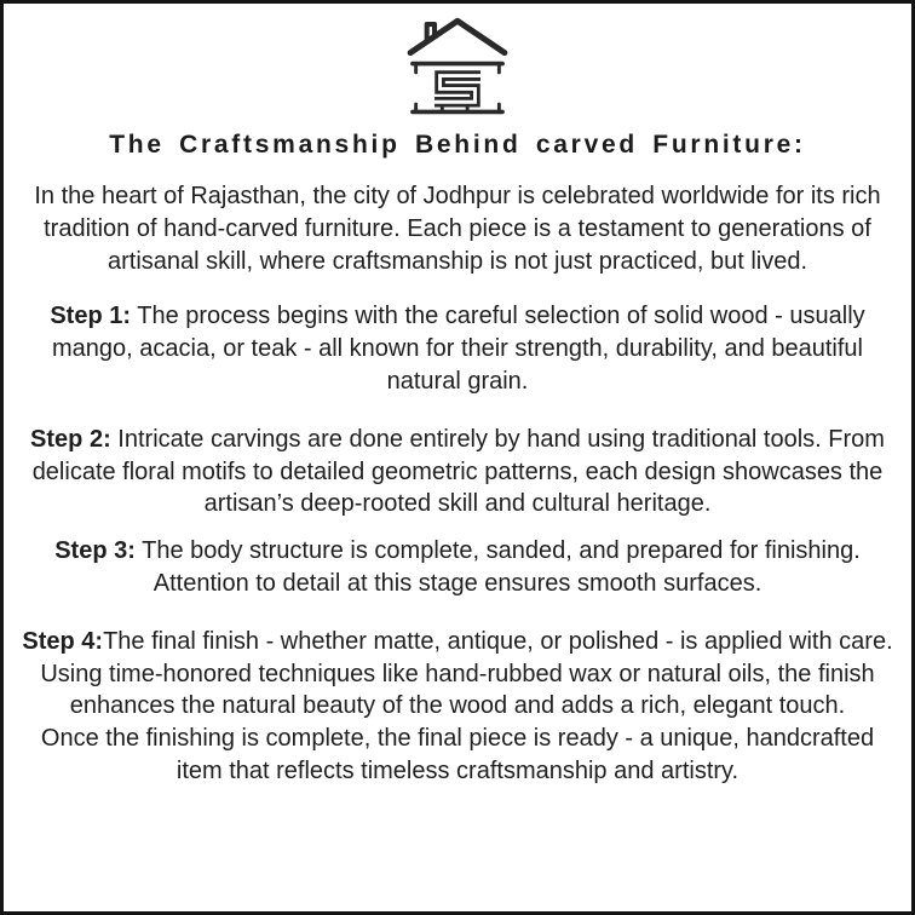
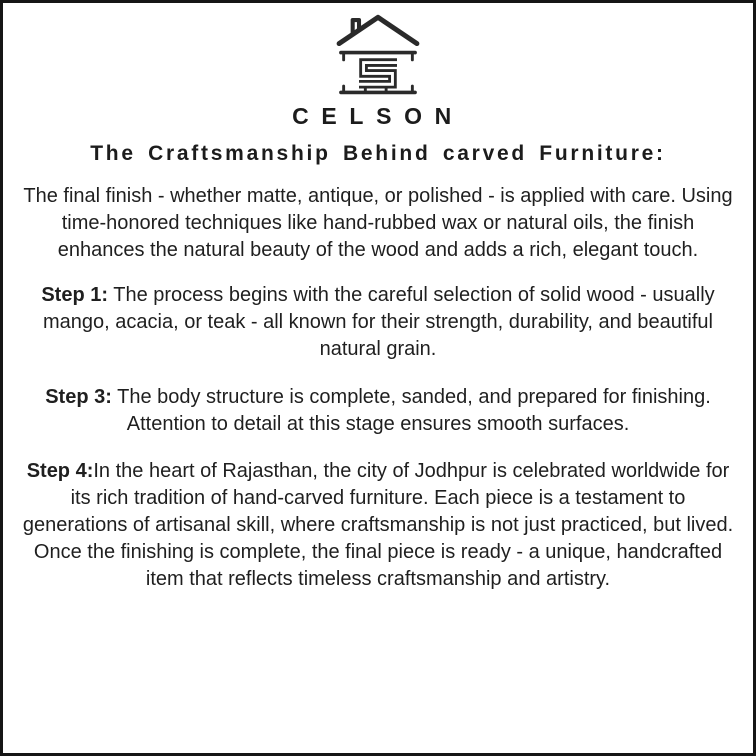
+ CELSON
  The Craftsmanship Behind carved Furniture:
- In the heart of Rajasthan, the city of Jodhpur is celebrated worldwide for its rich tradition of hand-carved furniture. Each piece is a testament to generations of artisanal skill, where craftsmanship is not just practiced, but lived.
+ The final finish - whether matte, antique, or polished - is applied with care. Using time-honored techniques like hand-rubbed wax or natural oils, the finish enhances the natural beauty of the wood and adds a rich, elegant touch.
  Step 1: The process begins with the careful selection of solid wood - usually mango, acacia, or teak - all known for their strength, durability, and beautiful natural grain.
- Step 2: Intricate carvings are done entirely by hand using traditional tools. From delicate floral motifs to detailed geometric patterns, each design showcases the artisan’s deep-rooted skill and cultural heritage.
  Step 3: The body structure is complete, sanded, and prepared for finishing. Attention to detail at this stage ensures smooth surfaces.
- Step 4:The final finish - whether matte, antique, or polished - is applied with care. Using time-honored techniques like hand-rubbed wax or natural oils, the finish enhances the natural beauty of the wood and adds a rich, elegant touch.
+ Step 4:In the heart of Rajasthan, the city of Jodhpur is celebrated worldwide for its rich tradition of hand-carved furniture. Each piece is a testament to generations of artisanal skill, where craftsmanship is not just practiced, but lived.
  Once the finishing is complete, the final piece is ready - a unique, handcrafted item that reflects timeless craftsmanship and artistry.
